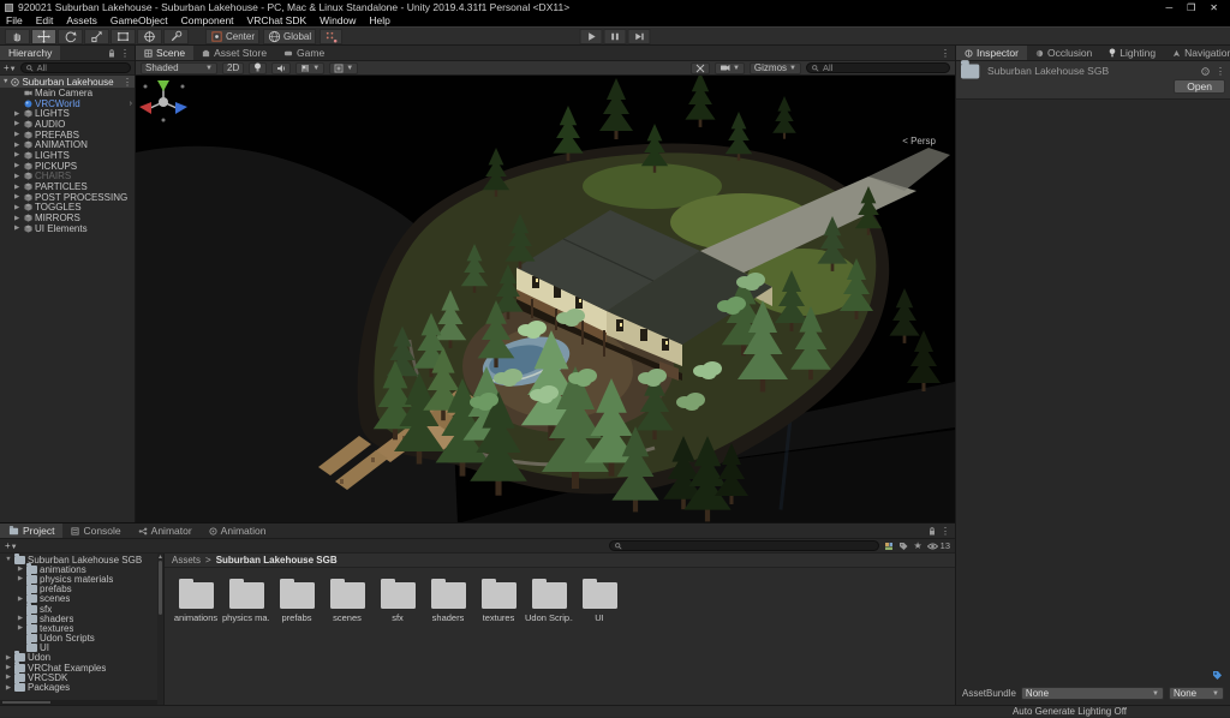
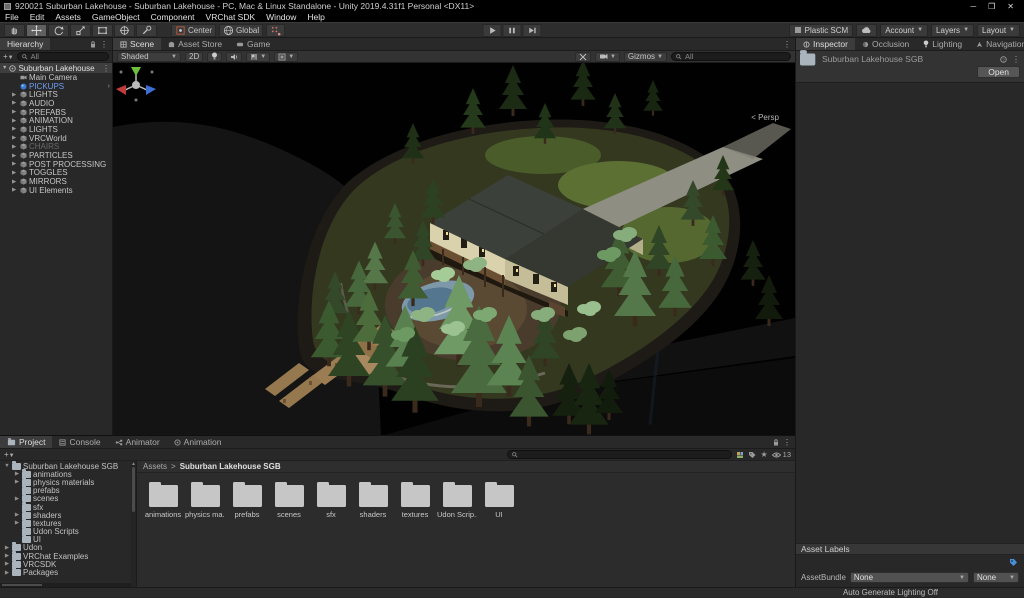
  920021 Suburban Lakehouse - Suburban Lakehouse - PC, Mac & Linux Standalone - Unity 2019.4.31f1 Personal <DX11>
  ─
  ❒
  ✕
  File
  Edit
  Assets
  GameObject
  Component
  VRChat SDK
  Window
  Help
  Center
  Global
+ Plastic SCM
+ Account
+ Layers
+ Layout
  Hierarchy
  ⋮
  All
  Suburban Lakehouse
  ⋮
  Main Camera
- VRCWorld
+ PICKUPS
  LIGHTS
  AUDIO
  PREFABS
  ANIMATION
  LIGHTS
- PICKUPS
+ VRCWorld
  CHAIRS
  PARTICLES
  POST PROCESSING
  TOGGLES
  MIRRORS
  UI Elements
  Scene
  Asset Store
  Game
  ⋮
  Shaded
  2D
  Gizmos
  All
  < Persp
  Project
  Console
  Animator
  Animation
  ⋮
  ★
  13
  Suburban Lakehouse SGB
  animations
  physics materials
  prefabs
  scenes
  sfx
  shaders
  textures
  Udon Scripts
  UI
  Udon
  VRChat Examples
  VRCSDK
  Packages
  Assets
  >
  Suburban Lakehouse SGB
  animations
  physics ma.
  prefabs
  scenes
  sfx
  shaders
  textures
  Udon Scrip.
  UI
  Inspector
  Occlusion
  Lighting
  Navigatio
  Suburban Lakehouse SGB
  ⋮
  Open
+ Asset Labels
  AssetBundle
  None
  None
  Auto Generate Lighting Off
